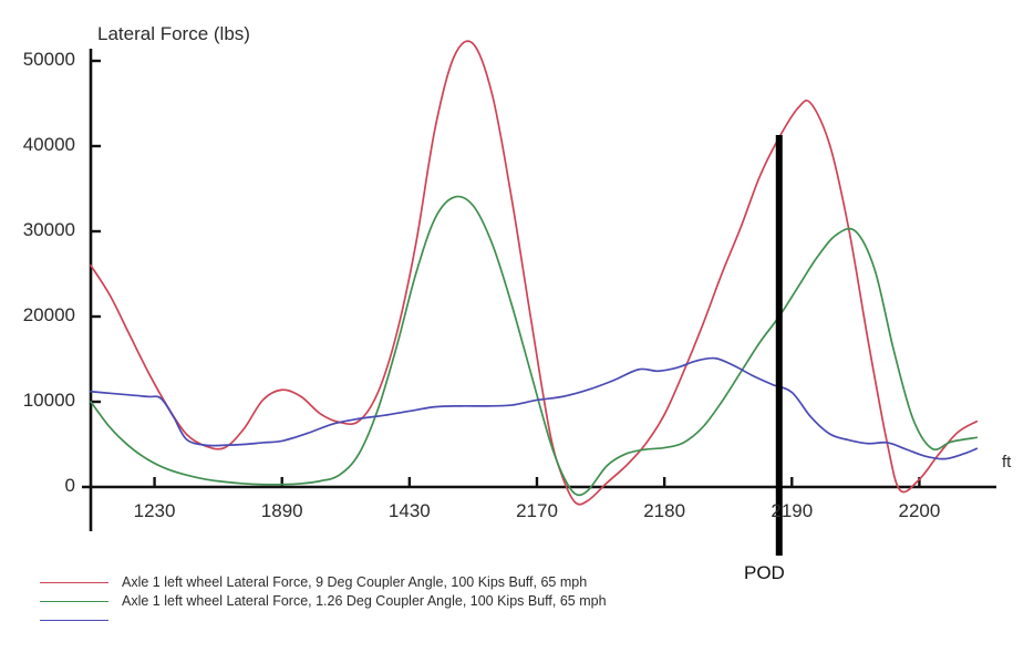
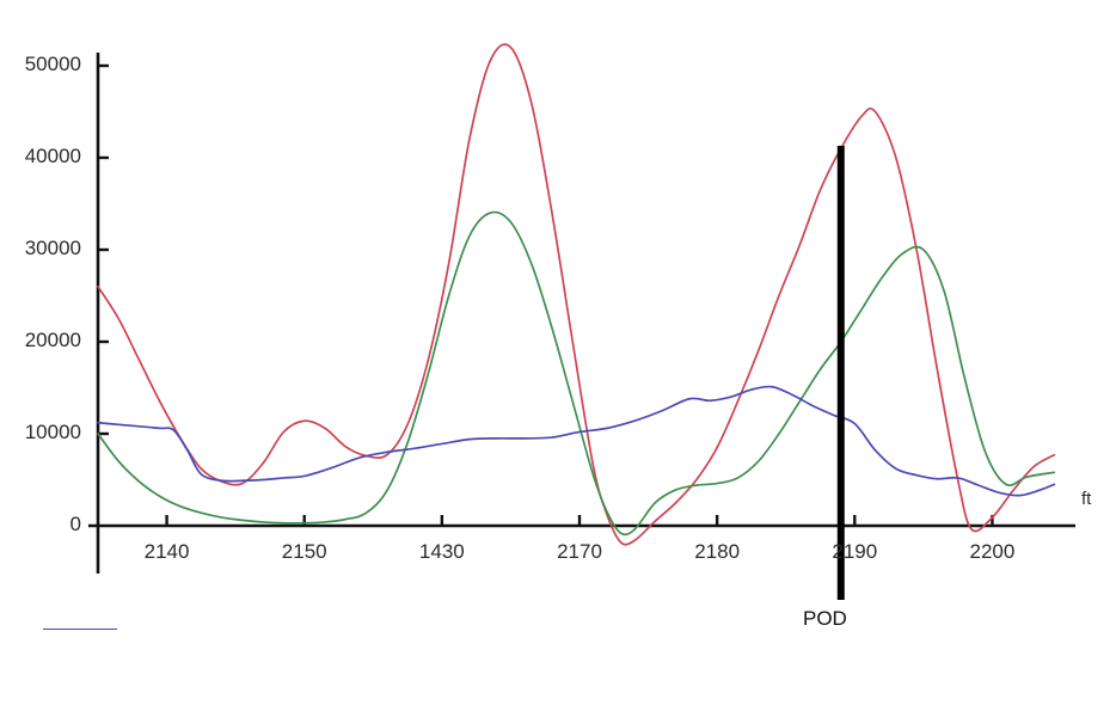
- Lateral Force (lbs)
  ft
  50000
  40000
  30000
  20000
  10000
  0
- 1230
+ 2140
- 1890
+ 2150
  1430
  2170
  2180
  2190
  2200
  POD
- Axle 1 left wheel Lateral Force, 9 Deg Coupler Angle, 100 Kips Buff, 65 mph
- Axle 1 left wheel Lateral Force, 1.26 Deg Coupler Angle, 100 Kips Buff, 65 mph
